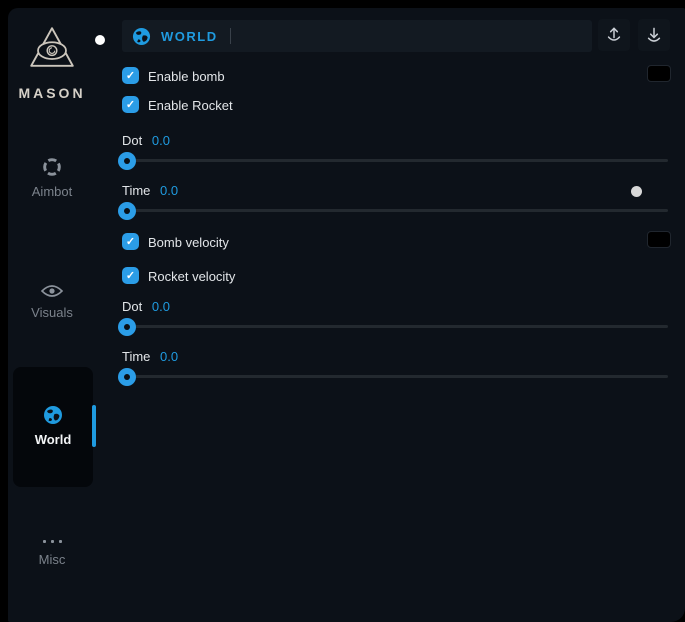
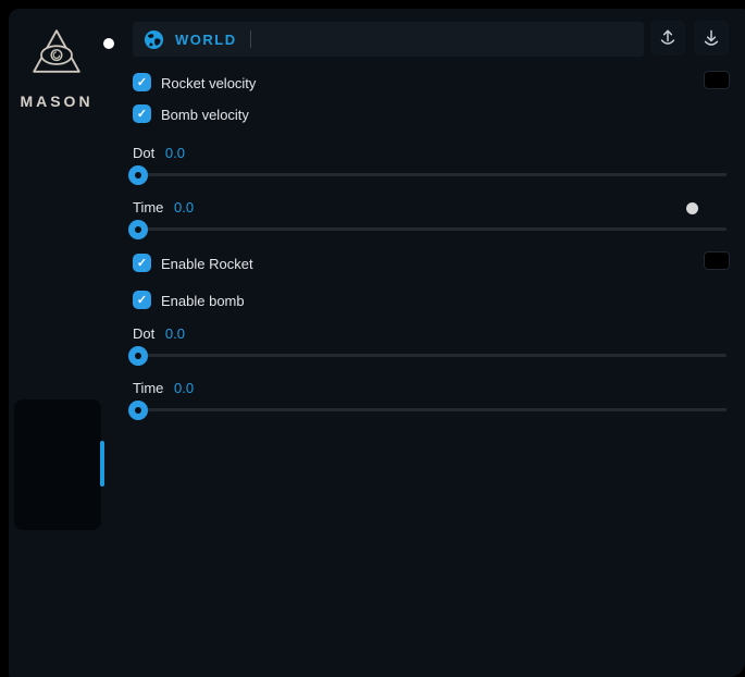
  MASON
- Aimbot
- Visuals
- World
- Misc
  WORLD
  ✓
- Enable bomb
+ Rocket velocity
  ✓
- Enable Rocket
+ Bomb velocity
  Dot 0.0
  Time 0.0
  ✓
- Bomb velocity
+ Enable Rocket
  ✓
- Rocket velocity
+ Enable bomb
  Dot 0.0
  Time 0.0
